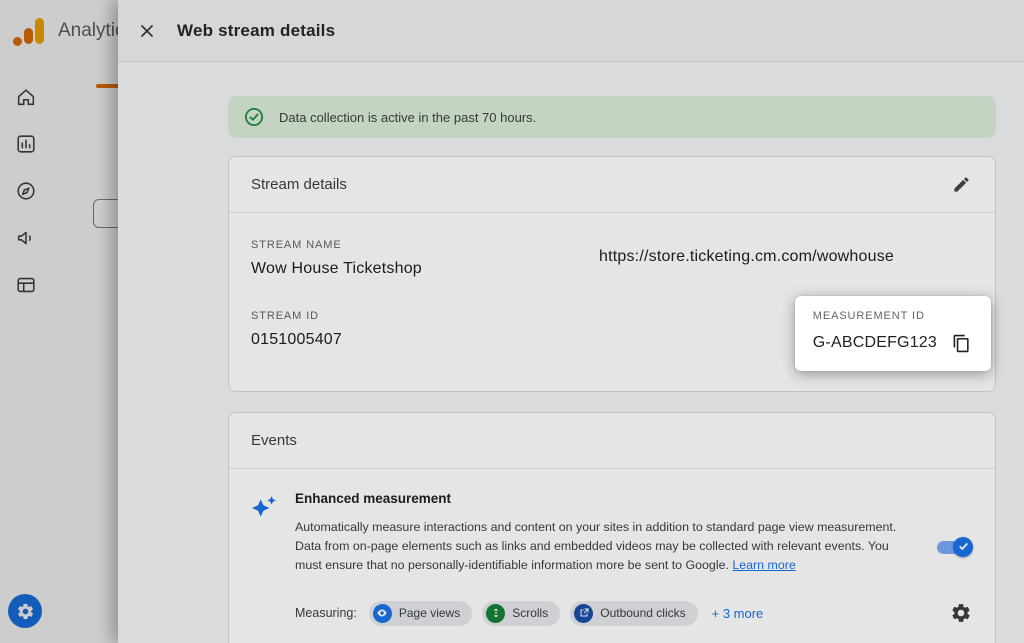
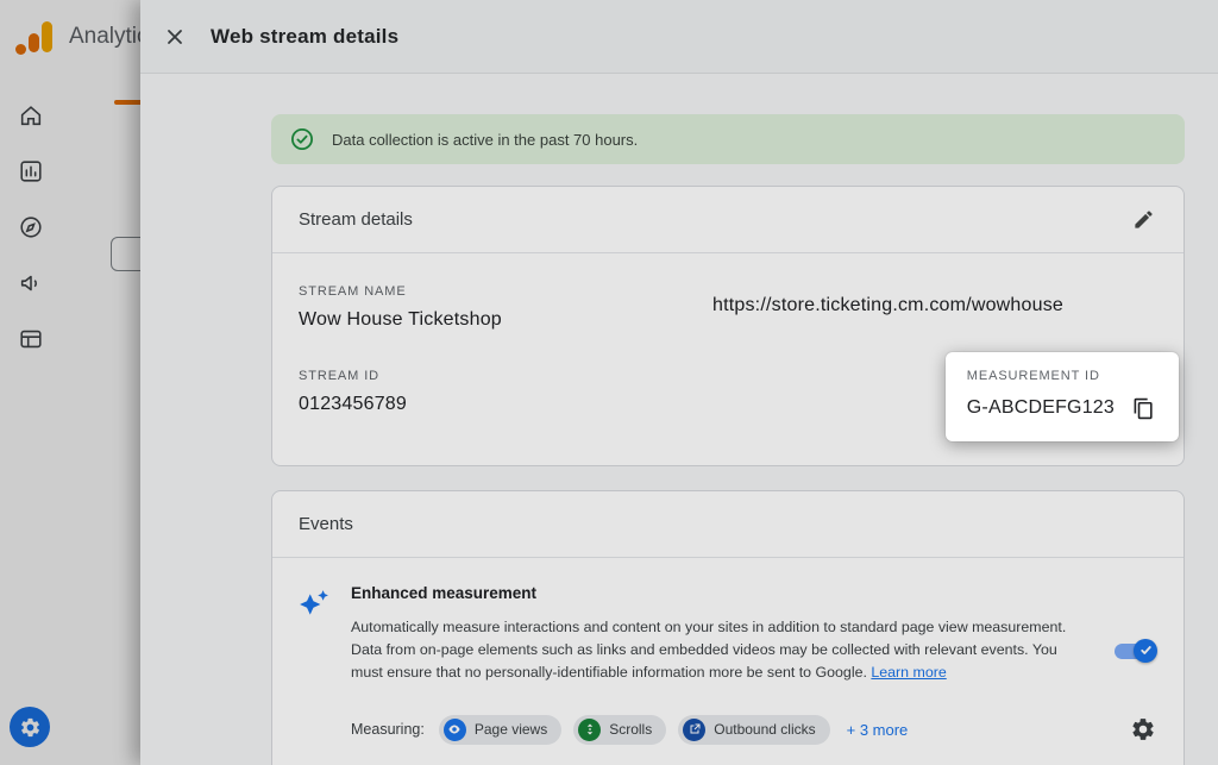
  Analyti
  Web stream details
  Data collection is active in the past 70 hours.
  Stream details
  STREAM NAME
  Wow House Ticketshop
  https://store.ticketing.cm.com/wowhouse
  STREAM ID
- 0151005407
+ 0123456789
  MEASUREMENT ID
  G-ABCDEFG123
  Events
  Enhanced measurement
  Automatically measure interactions and content on your sites in addition to standard page view measurement. Data from on-page elements such as links and embedded videos may be collected with relevant events. You must ensure that no personally-identifiable information more be sent to Google. Learn more
  Measuring:
  Page views
  Scrolls
  Outbound clicks
  + 3 more
